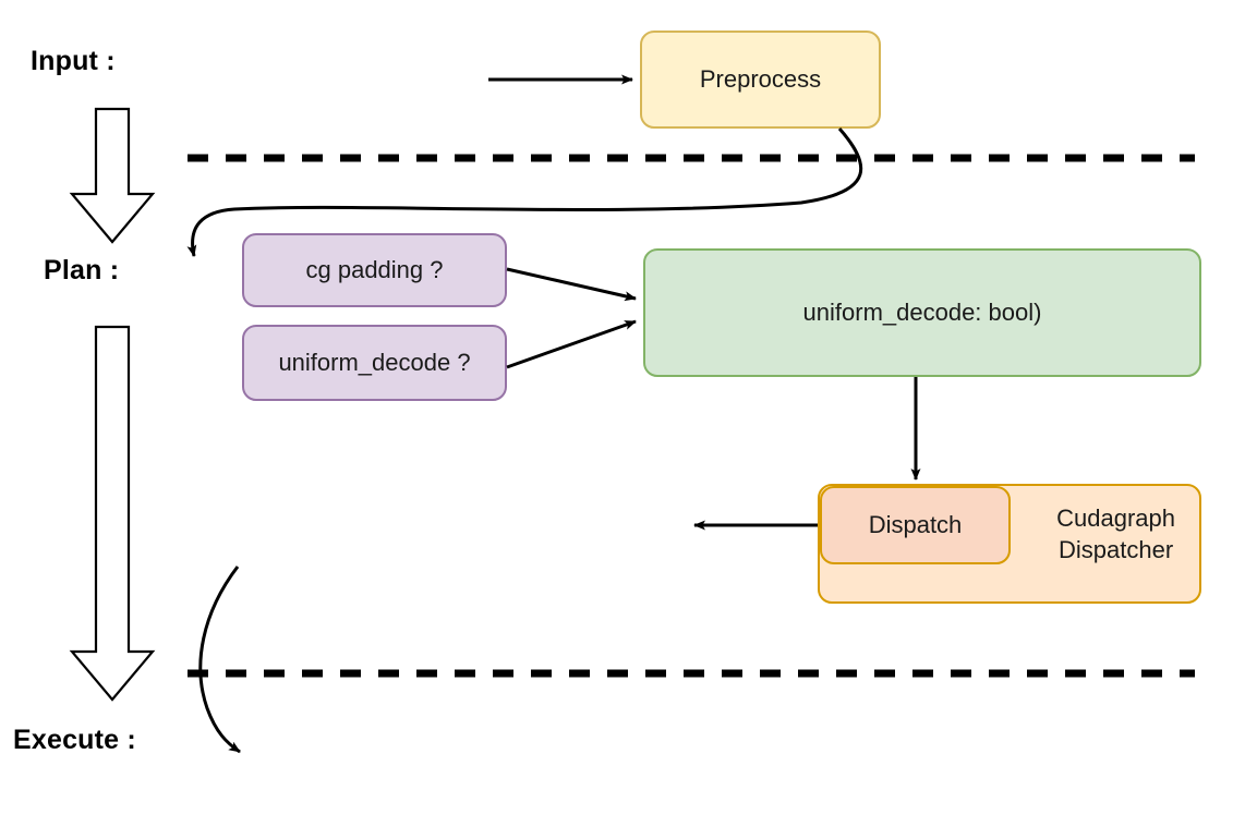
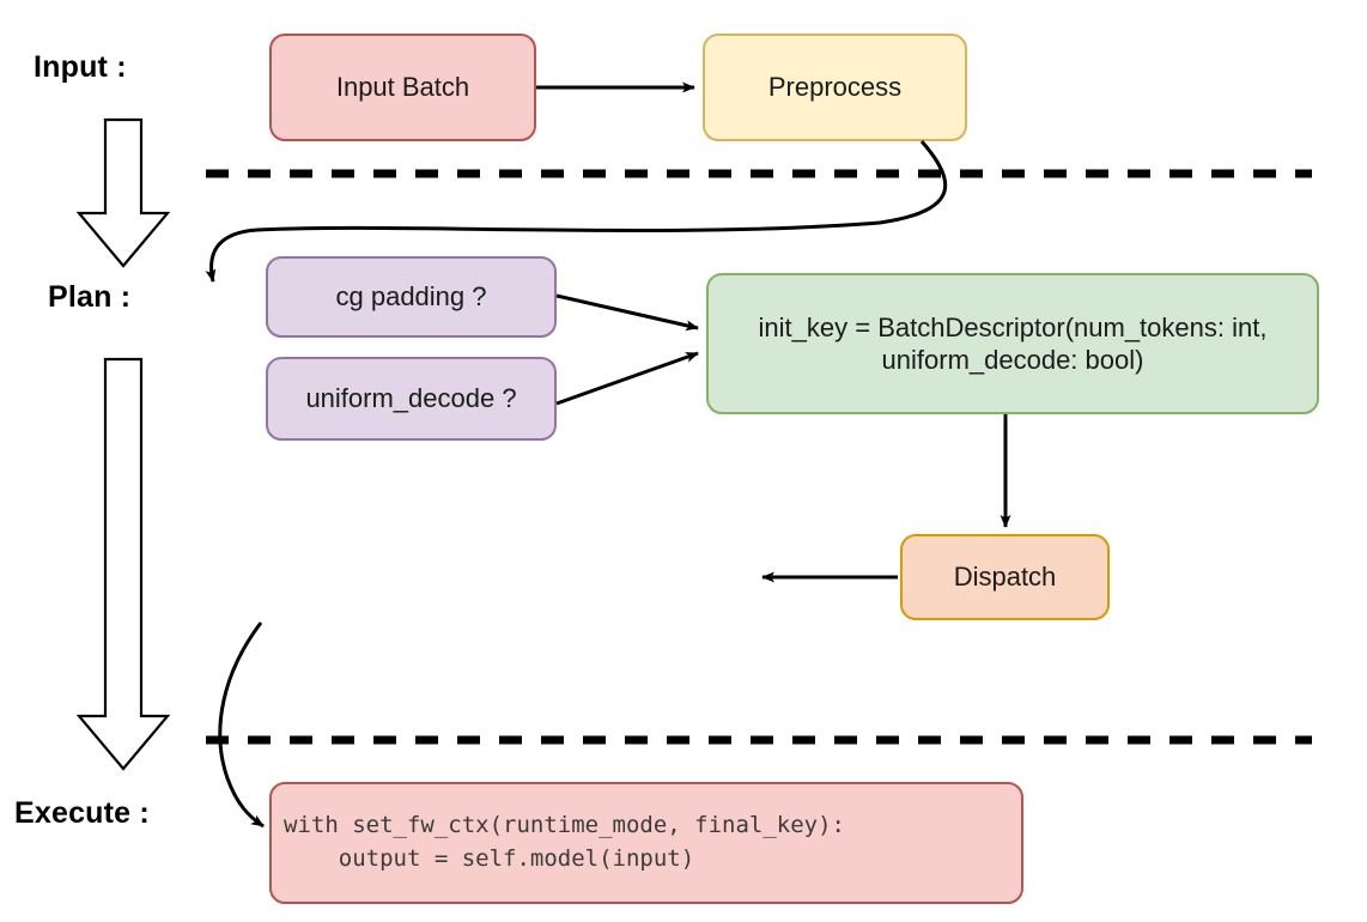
  Input :
  Plan :
  Execute :
+ Input Batch
  Preprocess
  cg padding ?
  uniform_decode ?
+ init_key = BatchDescriptor(num_tokens: int,
  uniform_decode: bool)
- Cudagraph
- Dispatcher
  Dispatch
+ with set_fw_ctx(runtime_mode, final_key):
+ output = self.model(input)
